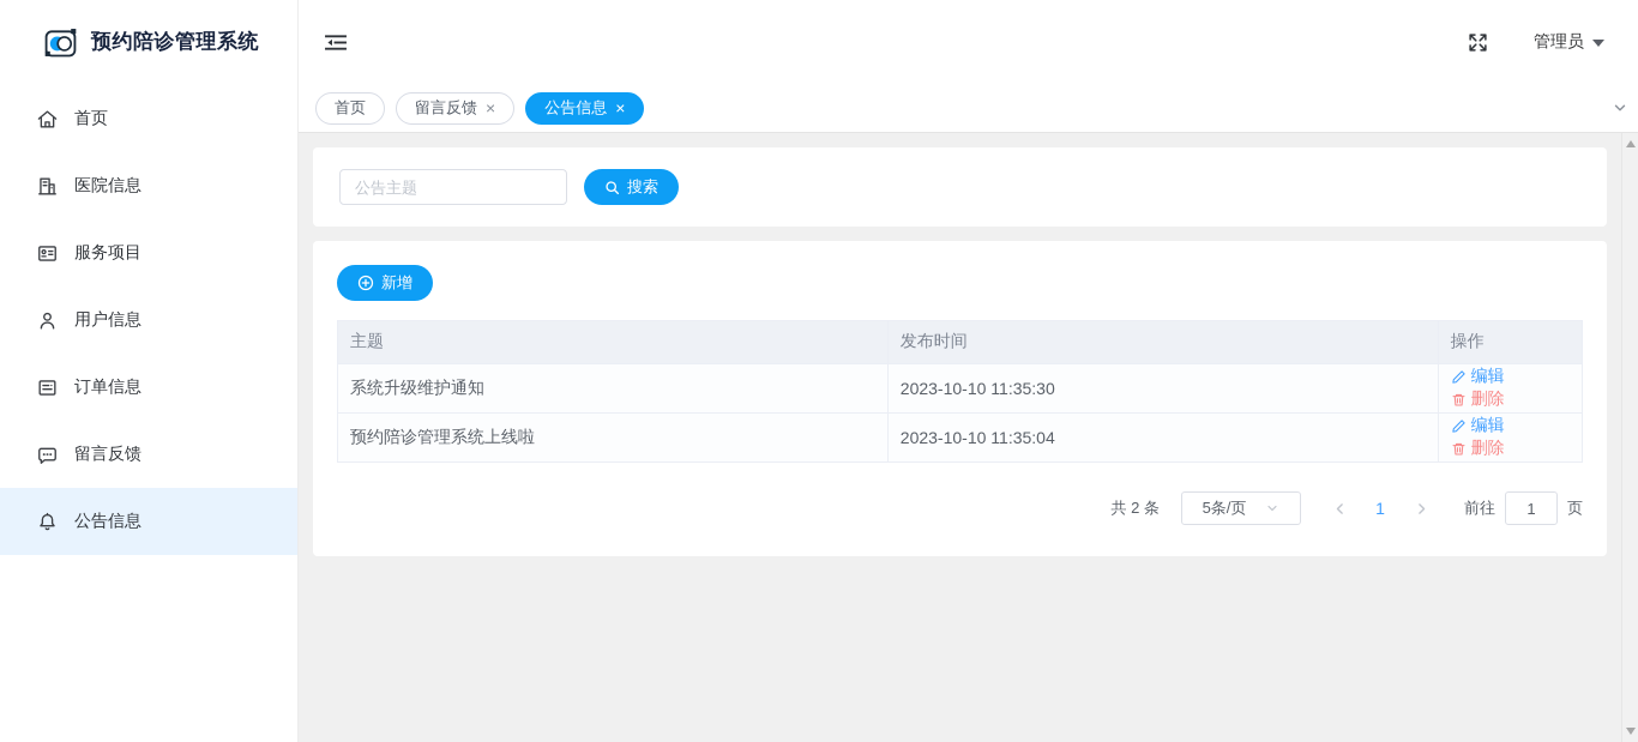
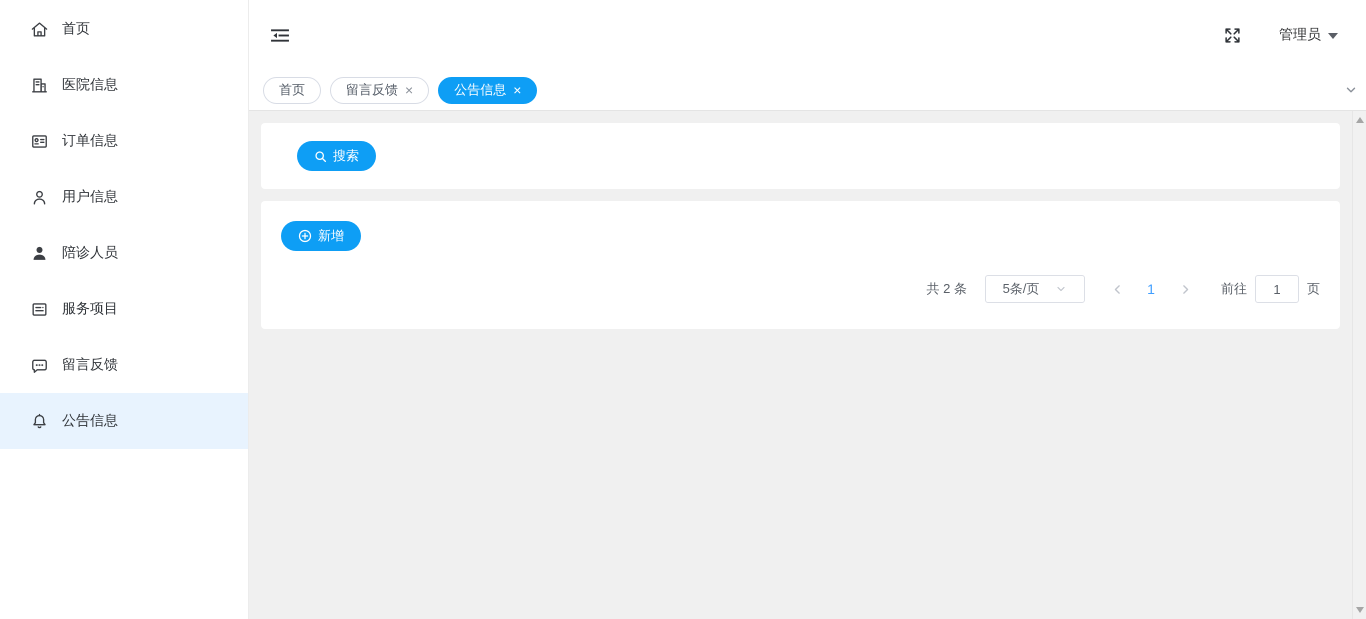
- 预约陪诊管理系统
  首页
  医院信息
- 服务项目
+ 订单信息
  用户信息
+ 陪诊人员
- 订单信息
+ 服务项目
  留言反馈
  公告信息
  管理员
  首页
  留言反馈
  ×
  公告信息
  ×
- 公告主题
  搜索
  新增
- 主题	发布时间	操作
- 系统升级维护通知	2023-10-10 11:35:30	编辑 删除
- 预约陪诊管理系统上线啦	2023-10-10 11:35:04	编辑 删除
  共 2 条
  5条/页
  1
  前往
  1
  页
